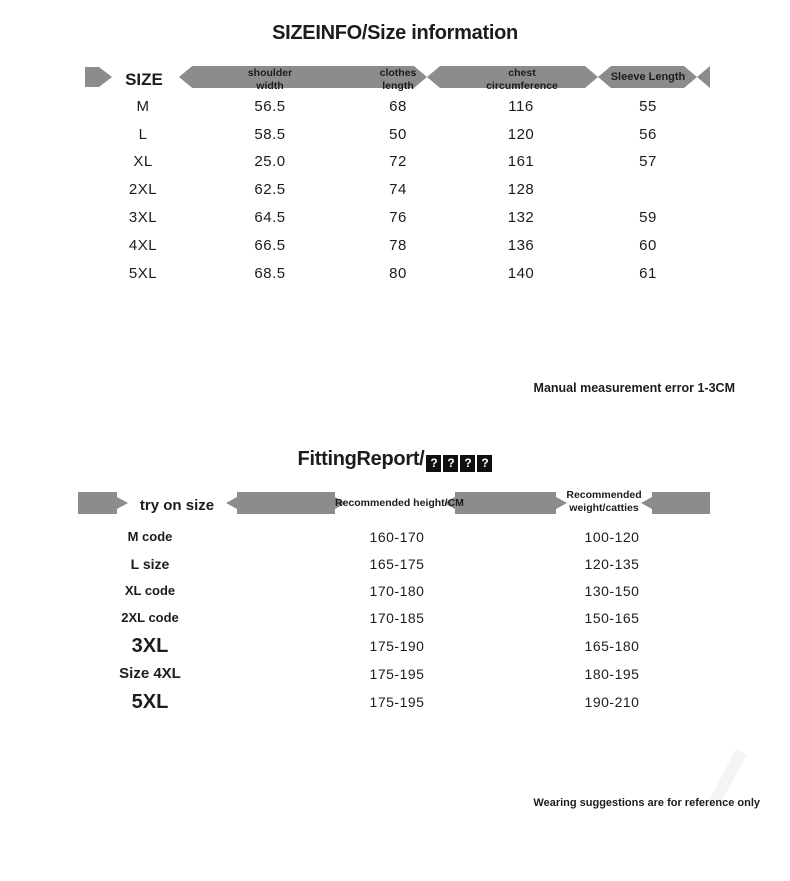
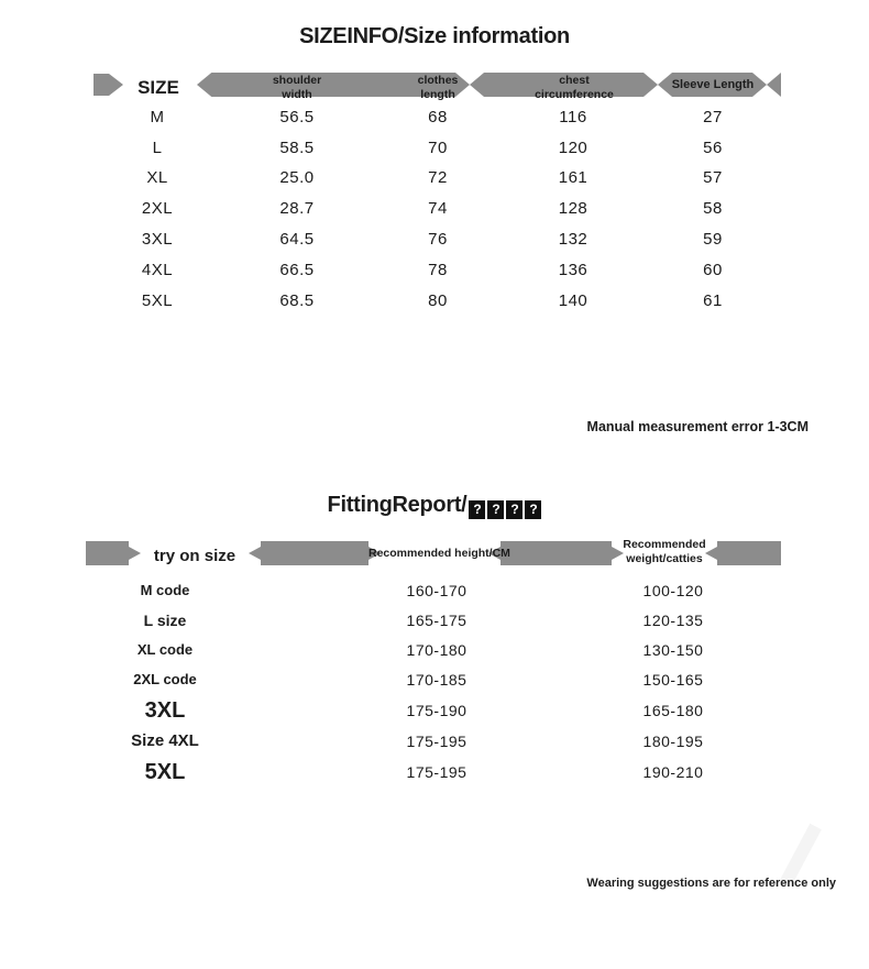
  SIZEINFO/Size information
  SIZE
  shoulder width
  clothes length
  chest circumference
  Sleeve Length
  M
  56.5
  68
  116
- 55
+ 27
  L
  58.5
- 50
+ 70
  120
  56
  XL
  25.0
  72
  161
  57
  2XL
- 62.5
+ 28.7
  74
  128
+ 58
  3XL
  64.5
  76
  132
  59
  4XL
  66.5
  78
  136
  60
  5XL
  68.5
  80
  140
  61
  Manual measurement error 1-3CM
  FittingReport/ ? ? ? ?
  try on size
  Recommended height/CM
  Recommended weight/catties
  M code
  160-170
  100-120
  L size
  165-175
  120-135
  XL code
  170-180
  130-150
  2XL code
  170-185
  150-165
  3XL
  175-190
  165-180
  Size 4XL
  175-195
  180-195
  5XL
  175-195
  190-210
  Wearing suggestions are for reference only
